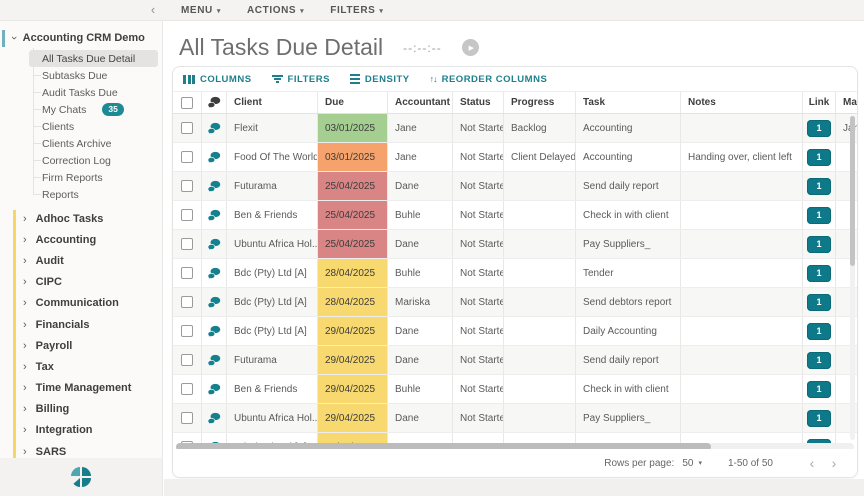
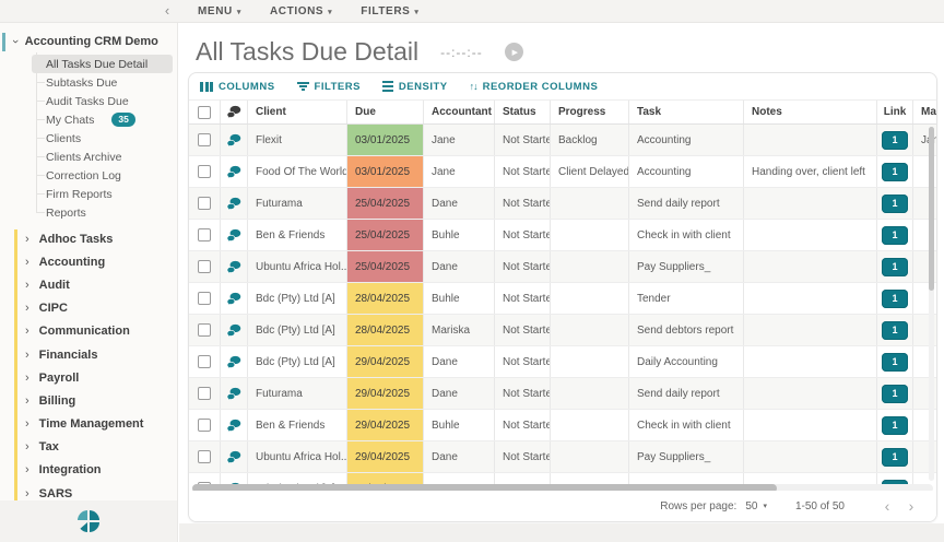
  ‹
  MENU
  ACTIONS
  FILTERS
  Accounting CRM Demo
  All Tasks Due Detail
  Subtasks Due
  Audit Tasks Due
  My Chats
  35
  Clients
  Clients Archive
  Correction Log
  Firm Reports
  Reports
  ›
  Adhoc Tasks
  ›
  Accounting
  ›
  Audit
  ›
  CIPC
  ›
  Communication
  ›
  Financials
  ›
  Payroll
  ›
- Tax
+ Billing
  ›
  Time Management
  ›
- Billing
+ Tax
  ›
  Integration
  ›
  SARS
  All Tasks Due Detail
  --:--:--
  COLUMNS
  FILTERS
  DENSITY
  ↑↓
  REORDER COLUMNS
  Client
  Due
  Accountant
  Status
  Progress
  Task
  Notes
  Link
  Flexit
  03/01/2025
  Jane
  Not Starte
  Backlog
  Accounting
  1
  Food Of The World
  03/01/2025
  Jane
  Not Starte
  Client Delayed
  Accounting
  Handing over, client left
  1
  Futurama
  25/04/2025
  Dane
  Not Starte
  Send daily report
  1
  Ben & Friends
  25/04/2025
  Buhle
  Not Starte
  Check in with client
  1
  Ubuntu Africa Hol..
  25/04/2025
  Dane
  Not Starte
  Pay Suppliers_
  1
  Bdc (Pty) Ltd [A]
  28/04/2025
  Buhle
  Not Starte
  Tender
  1
  Bdc (Pty) Ltd [A]
  28/04/2025
  Mariska
  Not Starte
  Send debtors report
  1
  Bdc (Pty) Ltd [A]
  29/04/2025
  Dane
  Not Starte
  Daily Accounting
  1
  Futurama
  29/04/2025
  Dane
  Not Starte
  Send daily report
  1
  Ben & Friends
  29/04/2025
  Buhle
  Not Starte
  Check in with client
  1
  Ubuntu Africa Hol..
  29/04/2025
  Dane
  Not Starte
  Pay Suppliers_
  1
  Rows per page:
  50
  1-50 of 50
  ‹
  ›
